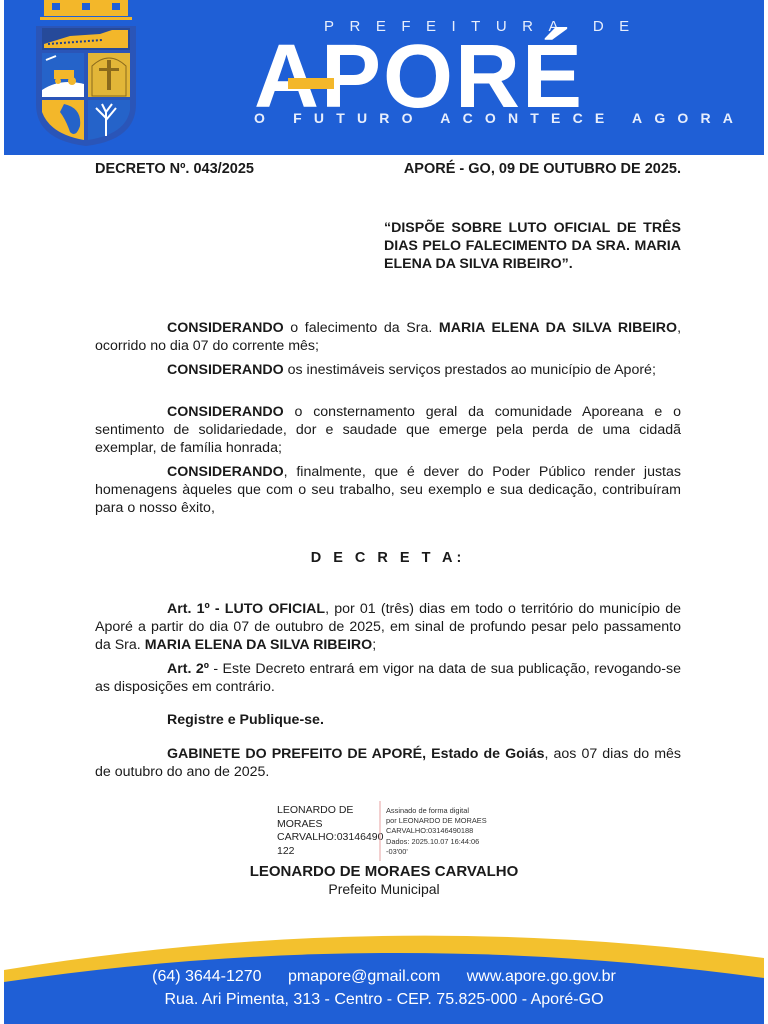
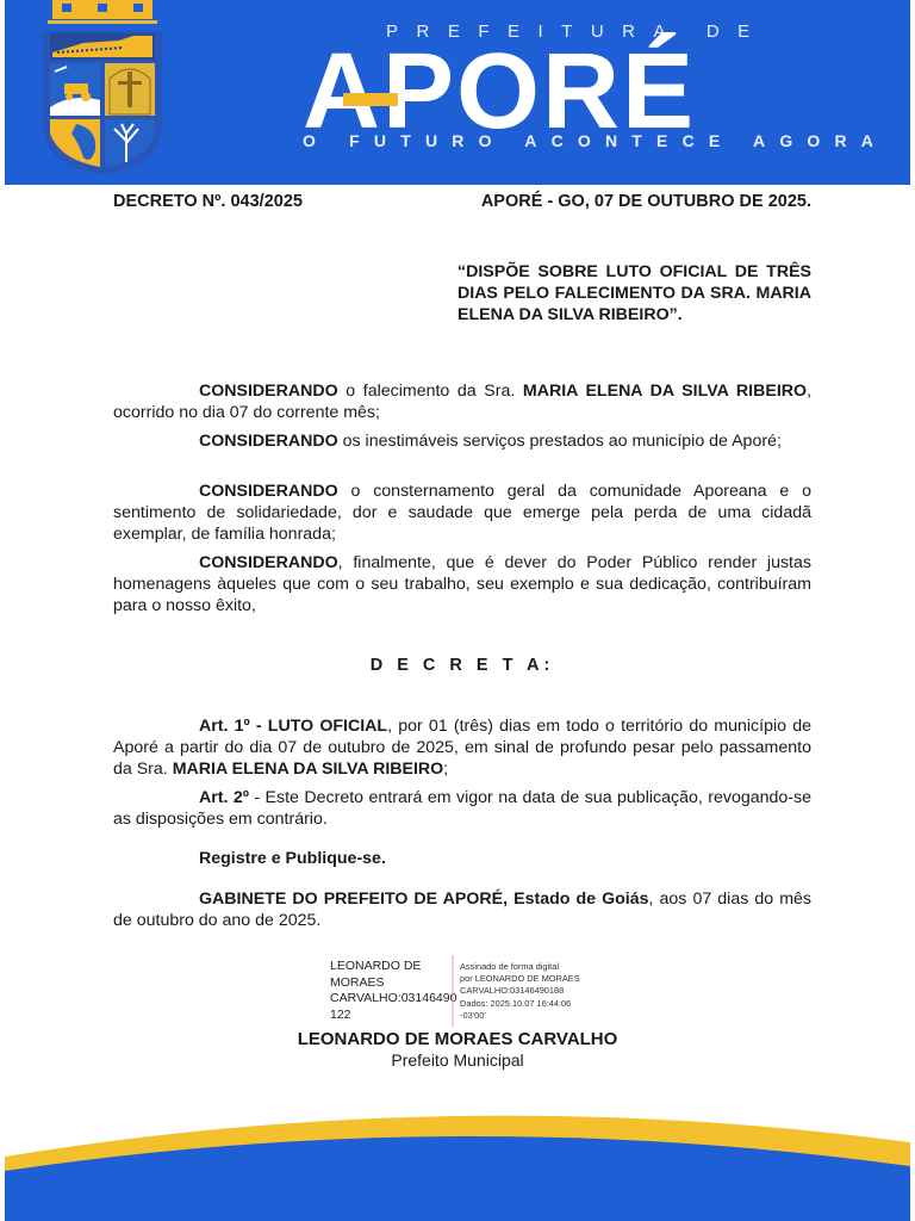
  PREFEITURA DE
  APORÉ
  O FUTURO ACONTECE AGORA
  DECRETO Nº. 043/2025
- APORÉ - GO, 09 DE OUTUBRO DE 2025.
+ APORÉ - GO, 07 DE OUTUBRO DE 2025.
  “DISPÕE SOBRE LUTO OFICIAL DE TRÊS DIAS PELO FALECIMENTO DA SRA. MARIA ELENA DA SILVA RIBEIRO”.
  CONSIDERANDO o falecimento da Sra. MARIA ELENA DA SILVA RIBEIRO, ocorrido no dia 07 do corrente mês;
  CONSIDERANDO os inestimáveis serviços prestados ao município de Aporé;
  CONSIDERANDO o consternamento geral da comunidade Aporeana e o sentimento de solidariedade, dor e saudade que emerge pela perda de uma cidadã exemplar, de família honrada;
  CONSIDERANDO, finalmente, que é dever do Poder Público render justas homenagens àqueles que com o seu trabalho, seu exemplo e sua dedicação, contribuíram para o nosso êxito,
  D E C R E T A:
  Art. 1º - LUTO OFICIAL, por 01 (três) dias em todo o território do município de Aporé a partir do dia 07 de outubro de 2025, em sinal de profundo pesar pelo passamento da Sra. MARIA ELENA DA SILVA RIBEIRO;
  Art. 2º - Este Decreto entrará em vigor na data de sua publicação, revogando-se as disposições em contrário.
  Registre e Publique-se.
  GABINETE DO PREFEITO DE APORÉ, Estado de Goiás, aos 07 dias do mês de outubro do ano de 2025.
  LEONARDO DE
  MORAES
  CARVALHO:03146490
  122
  Assinado de forma digital
  por LEONARDO DE MORAES
  CARVALHO:03146490188
  Dados: 2025.10.07 16:44:06
  -03'00'
  LEONARDO DE MORAES CARVALHO
  Prefeito Municipal
- (64) 3644-1270 pmapore@gmail.com www.apore.go.gov.br
- Rua. Ari Pimenta, 313 - Centro - CEP. 75.825-000 - Aporé-GO
